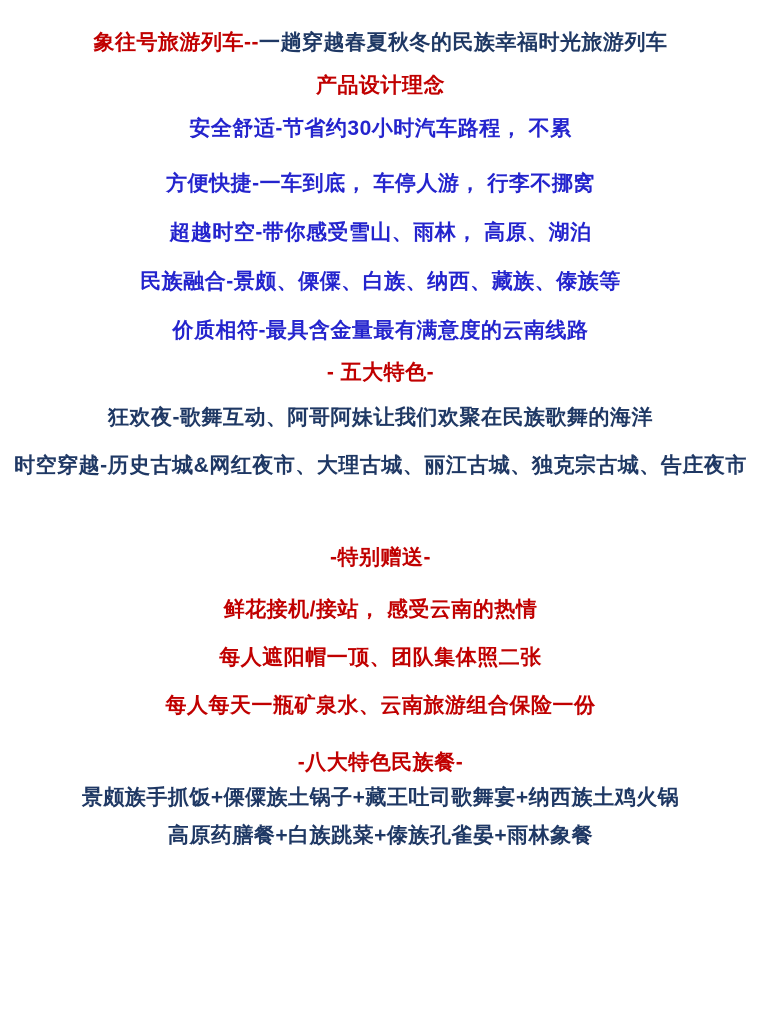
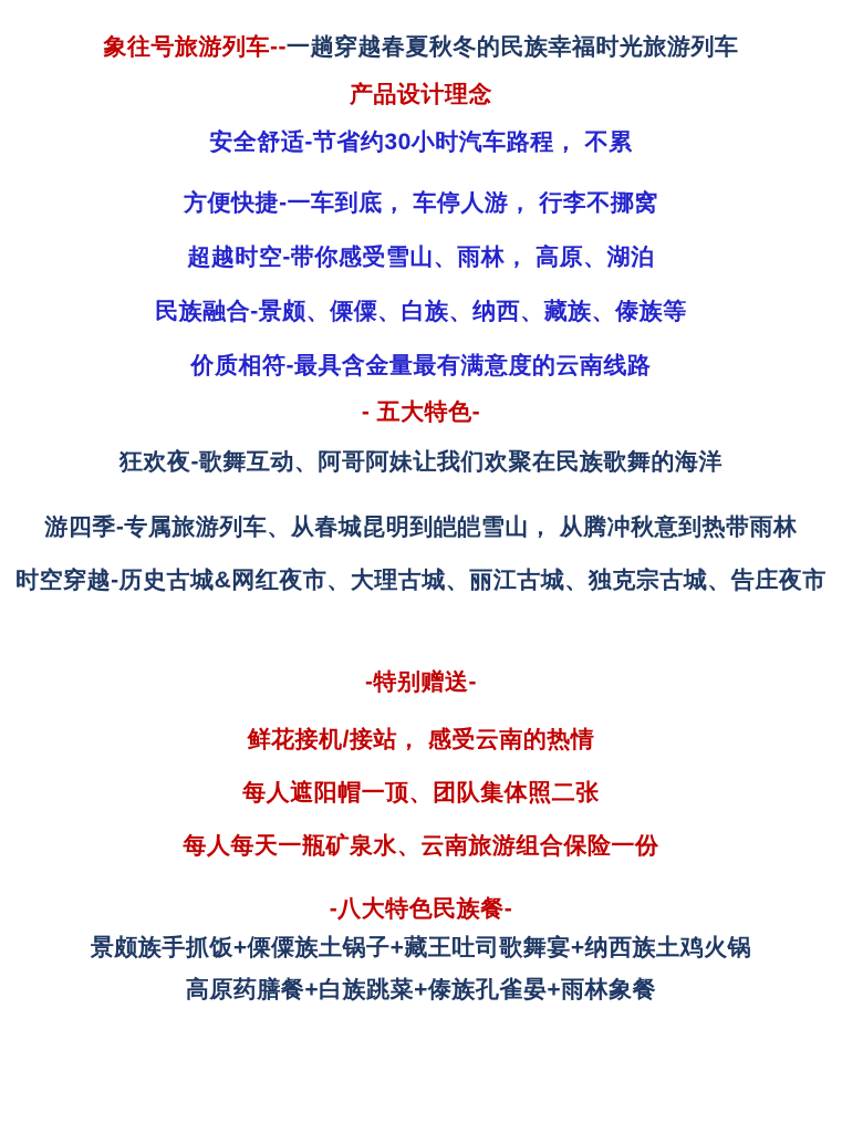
  象往号旅游列车--一趟穿越春夏秋冬的民族幸福时光旅游列车
  产品设计理念
  安全舒适-节省约30小时汽车路程， 不累
  方便快捷-一车到底， 车停人游， 行李不挪窝
  超越时空-带你感受雪山、雨林， 高原、湖泊
  民族融合-景颇、傈僳、白族、纳西、藏族、傣族等
  价质相符-最具含金量最有满意度的云南线路
  - 五大特色-
  狂欢夜-歌舞互动、阿哥阿妹让我们欢聚在民族歌舞的海洋
+ 游四季-专属旅游列车、从春城昆明到皑皑雪山， 从腾冲秋意到热带雨林
  时空穿越-历史古城&网红夜市、大理古城、丽江古城、独克宗古城、告庄夜市
  -特别赠送-
  鲜花接机/接站， 感受云南的热情
  每人遮阳帽一顶、团队集体照二张
  每人每天一瓶矿泉水、云南旅游组合保险一份
  -八大特色民族餐-
  景颇族手抓饭+傈僳族土锅子+藏王吐司歌舞宴+纳西族土鸡火锅
  高原药膳餐+白族跳菜+傣族孔雀晏+雨林象餐
